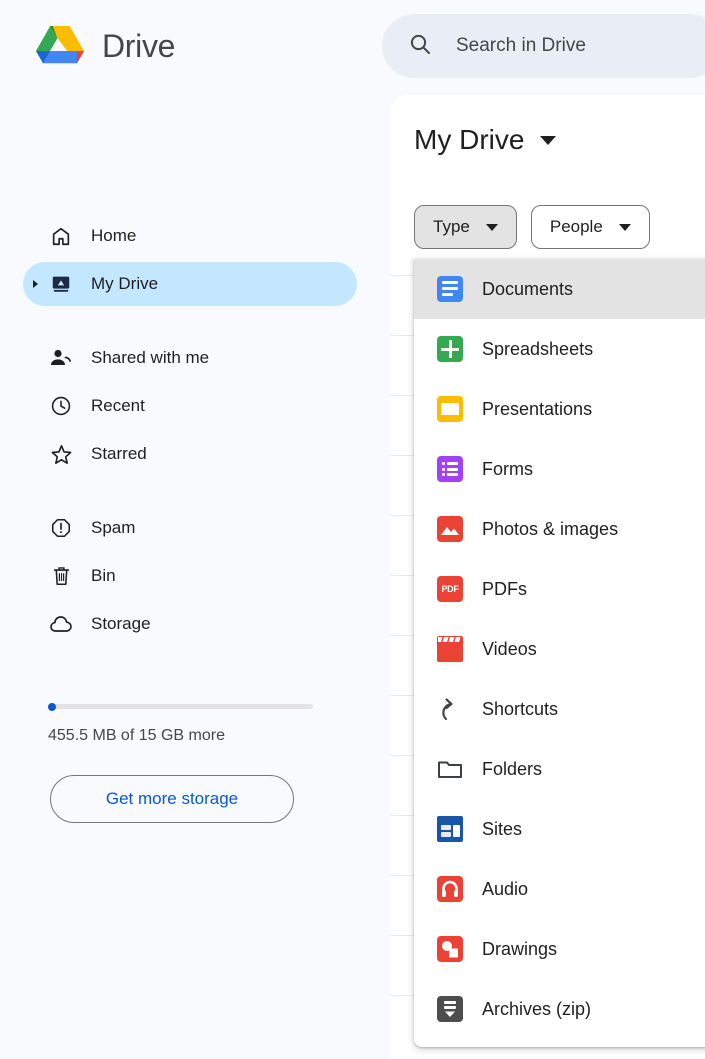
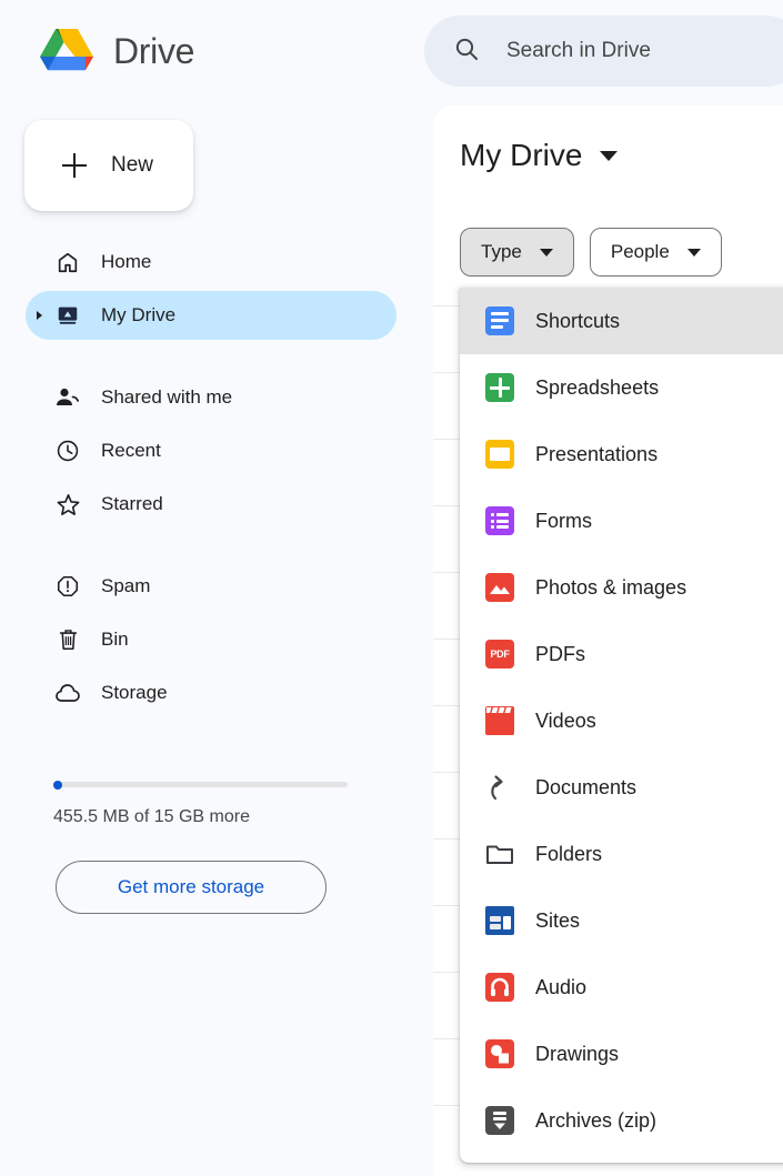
  Drive
+ New
  Home
  My Drive
  Shared with me
  Recent
  Starred
  Spam
  Bin
  Storage
  455.5 MB of 15 GB more
  Get more storage
  Search in Drive
  My Drive
  Type
  People
- Documents
+ Shortcuts
  Spreadsheets
  Presentations
  Forms
  Photos & images
  PDF
  PDFs
  Videos
- Shortcuts
+ Documents
  Folders
  Sites
  Audio
  Drawings
  Archives (zip)
